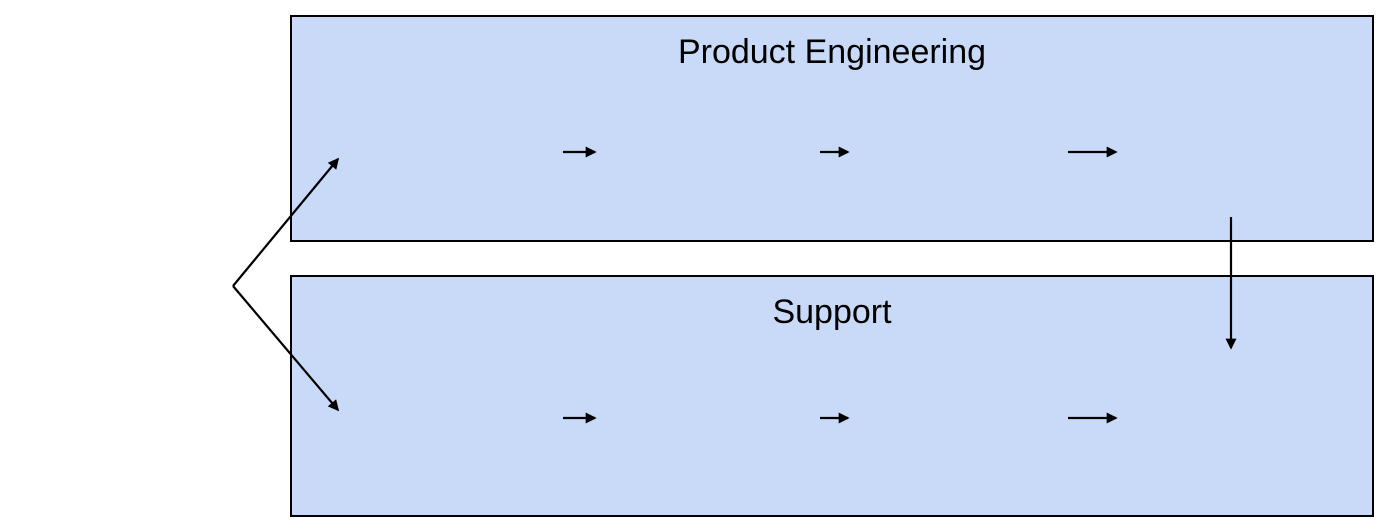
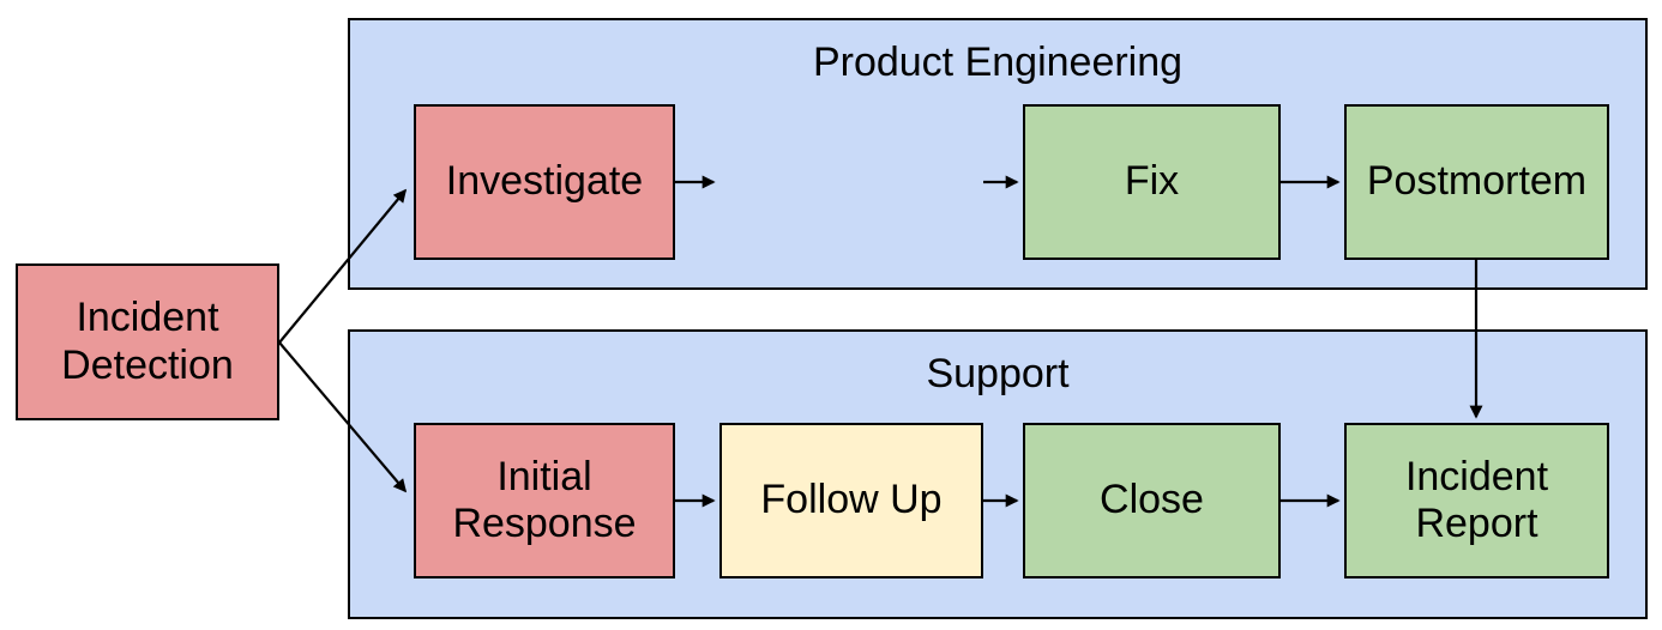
  Product Engineering
  Support
+ Incident Detection
+ Investigate
+ Fix
+ Postmortem
+ Initial Response
+ Follow Up
+ Close
+ Incident Report
